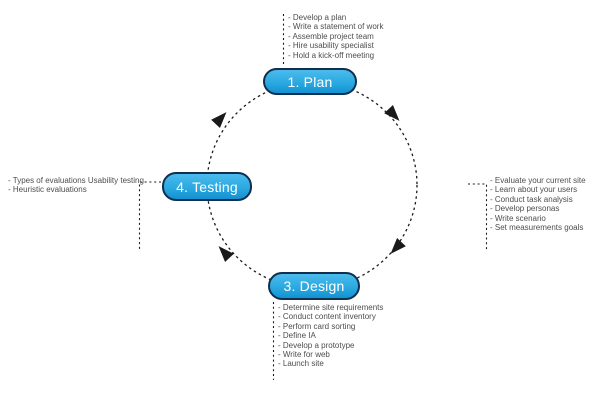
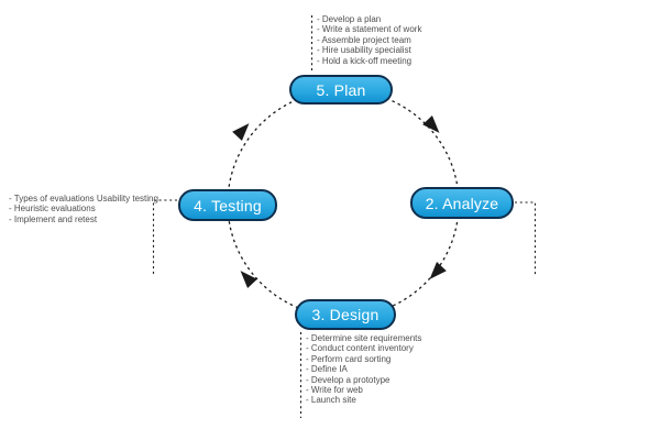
- 1. Plan
+ 5. Plan
+ 2. Analyze
  3. Design
  4. Testing
  - Develop a plan
  - Write a statement of work
  - Assemble project team
  - Hire usability specialist
  - Hold a kick-off meeting
- - Evaluate your current site
- - Learn about your users
- - Conduct task analysis
- - Develop personas
- - Write scenario
- - Set measurements goals
  - Determine site requirements
  - Conduct content inventory
  - Perform card sorting
  - Define IA
  - Develop a prototype
  - Write for web
  - Launch site
  - Types of evaluations Usability testing
  - Heuristic evaluations
+ - Implement and retest
